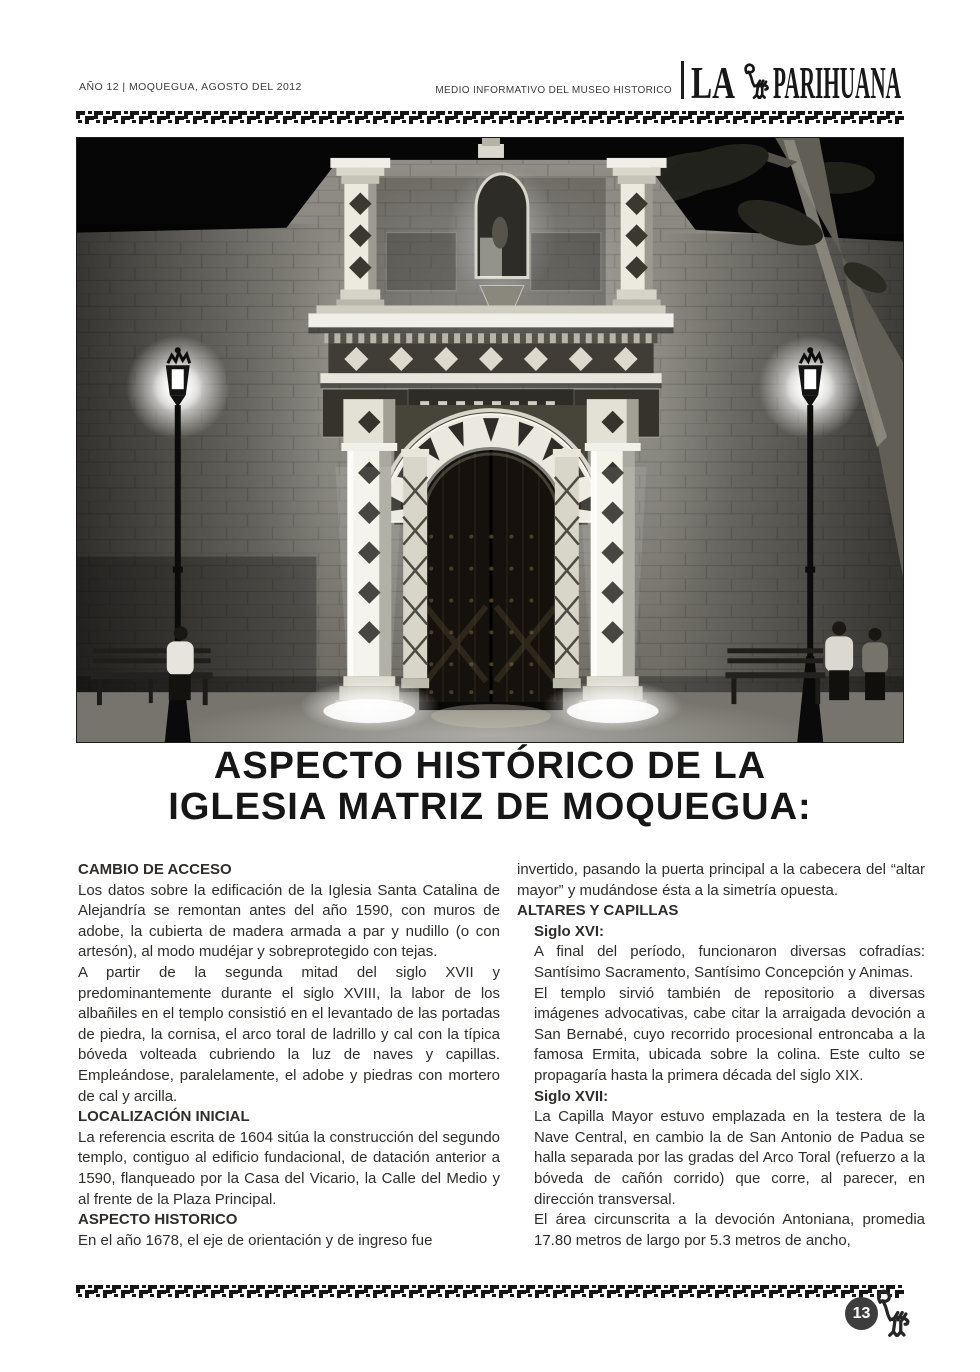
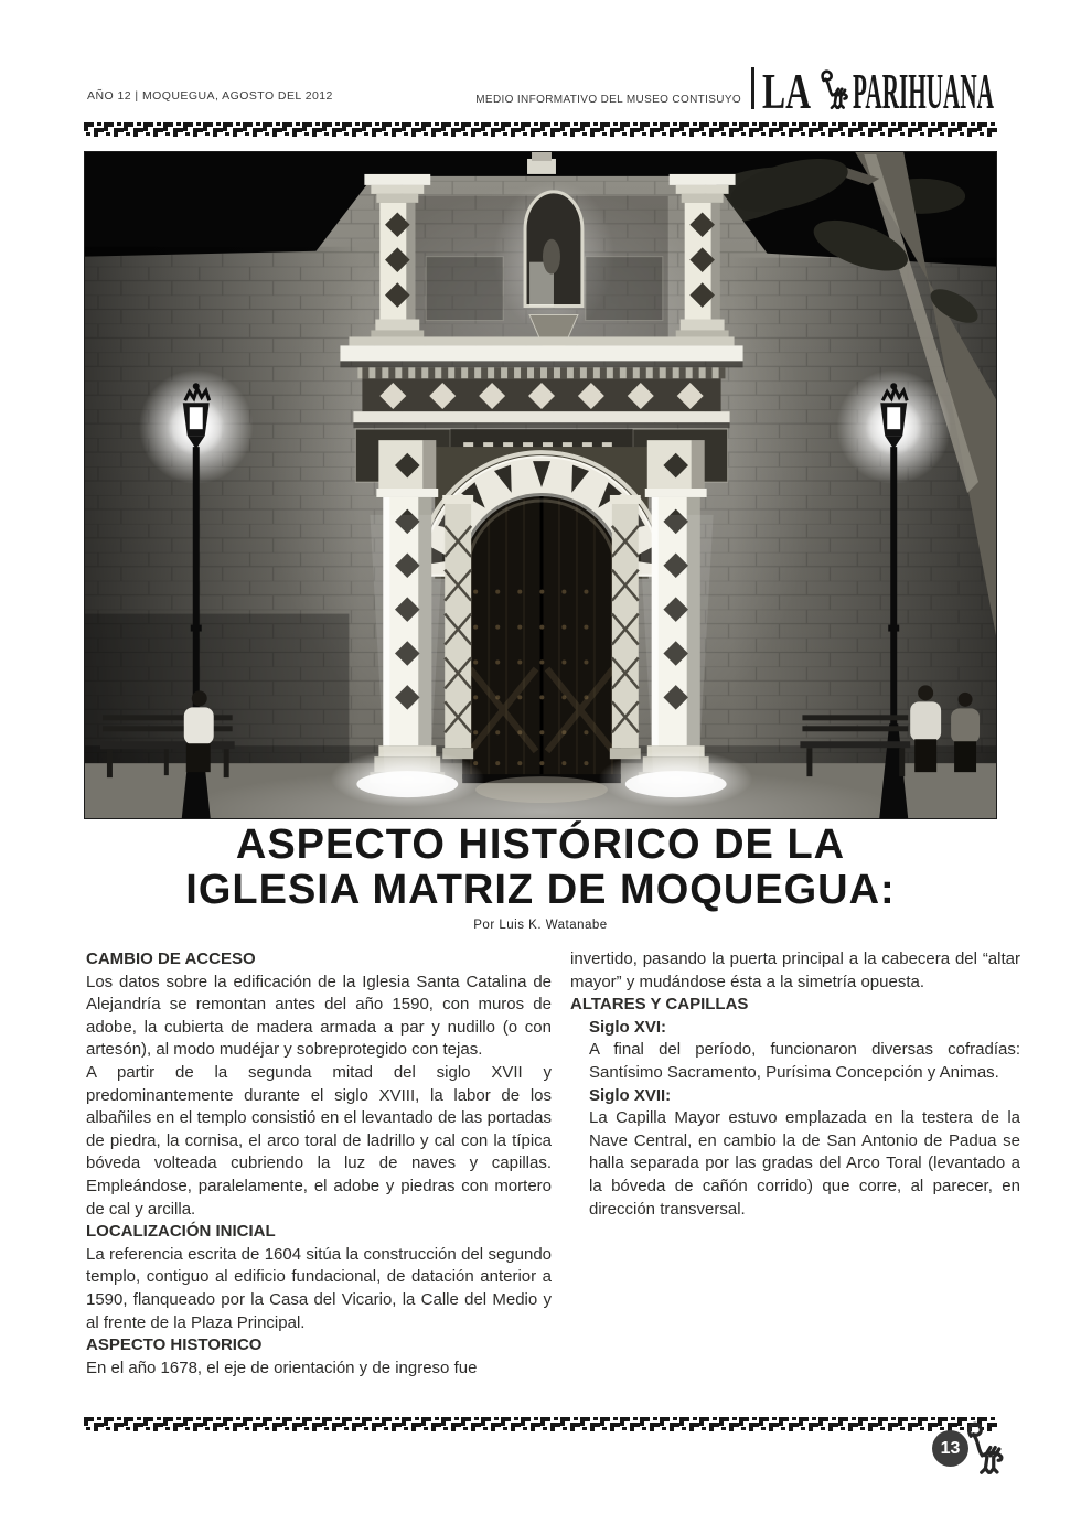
  AÑO 12 | MOQUEGUA, AGOSTO DEL 2012
- MEDIO INFORMATIVO DEL MUSEO HISTORICO
+ MEDIO INFORMATIVO DEL MUSEO CONTISUYO
  LA
  PARIHUANA
  ASPECTO HISTÓRICO DE LA
  IGLESIA MATRIZ DE MOQUEGUA:
+ Por Luis K. Watanabe
  CAMBIO DE ACCESO
  Los datos sobre la edificación de la Iglesia Santa Catalina de Alejandría se remontan antes del año 1590, con muros de adobe, la cubierta de madera armada a par y nudillo (o con artesón), al modo mudéjar y sobreprotegido con tejas.
  A partir de la segunda mitad del siglo XVII y predominantemente durante el siglo XVIII, la labor de los albañiles en el templo consistió en el levantado de las portadas de piedra, la cornisa, el arco toral de ladrillo y cal con la típica bóveda volteada cubriendo la luz de naves y capillas. Empleándose, paralelamente, el adobe y piedras con mortero de cal y arcilla.
  LOCALIZACIÓN INICIAL
  La referencia escrita de 1604 sitúa la construcción del segundo templo, contiguo al edificio fundacional, de datación anterior a 1590, flanqueado por la Casa del Vicario, la Calle del Medio y al frente de la Plaza Principal.
  ASPECTO HISTORICO
  En el año 1678, el eje de orientación y de ingreso fue
  invertido, pasando la puerta principal a la cabecera del “altar mayor” y mudándose ésta a la simetría opuesta.
  ALTARES Y CAPILLAS
  Siglo XVI:
- A final del período, funcionaron diversas cofradías: Santísimo Sacramento, Santísimo Concepción y Animas.
+ A final del período, funcionaron diversas cofradías: Santísimo Sacramento, Purísima Concepción y Animas.
- El templo sirvió también de repositorio a diversas imágenes advocativas, cabe citar la arraigada devoción a San Bernabé, cuyo recorrido procesional entroncaba a la famosa Ermita, ubicada sobre la colina. Este culto se propagaría hasta la primera década del siglo XIX.
  Siglo XVII:
- La Capilla Mayor estuvo emplazada en la testera de la Nave Central, en cambio la de San Antonio de Padua se halla separada por las gradas del Arco Toral (refuerzo a la bóveda de cañón corrido) que corre, al parecer, en dirección transversal.
+ La Capilla Mayor estuvo emplazada en la testera de la Nave Central, en cambio la de San Antonio de Padua se halla separada por las gradas del Arco Toral (levantado a la bóveda de cañón corrido) que corre, al parecer, en dirección transversal.
- El área circunscrita a la devoción Antoniana, promedia 17.80 metros de largo por 5.3 metros de ancho,
  13
